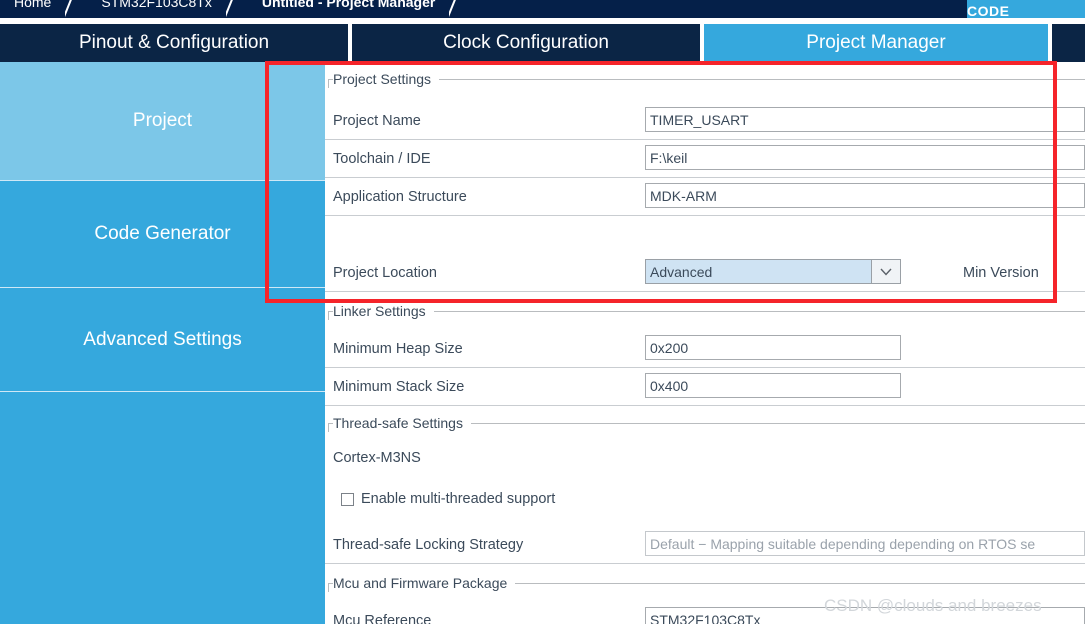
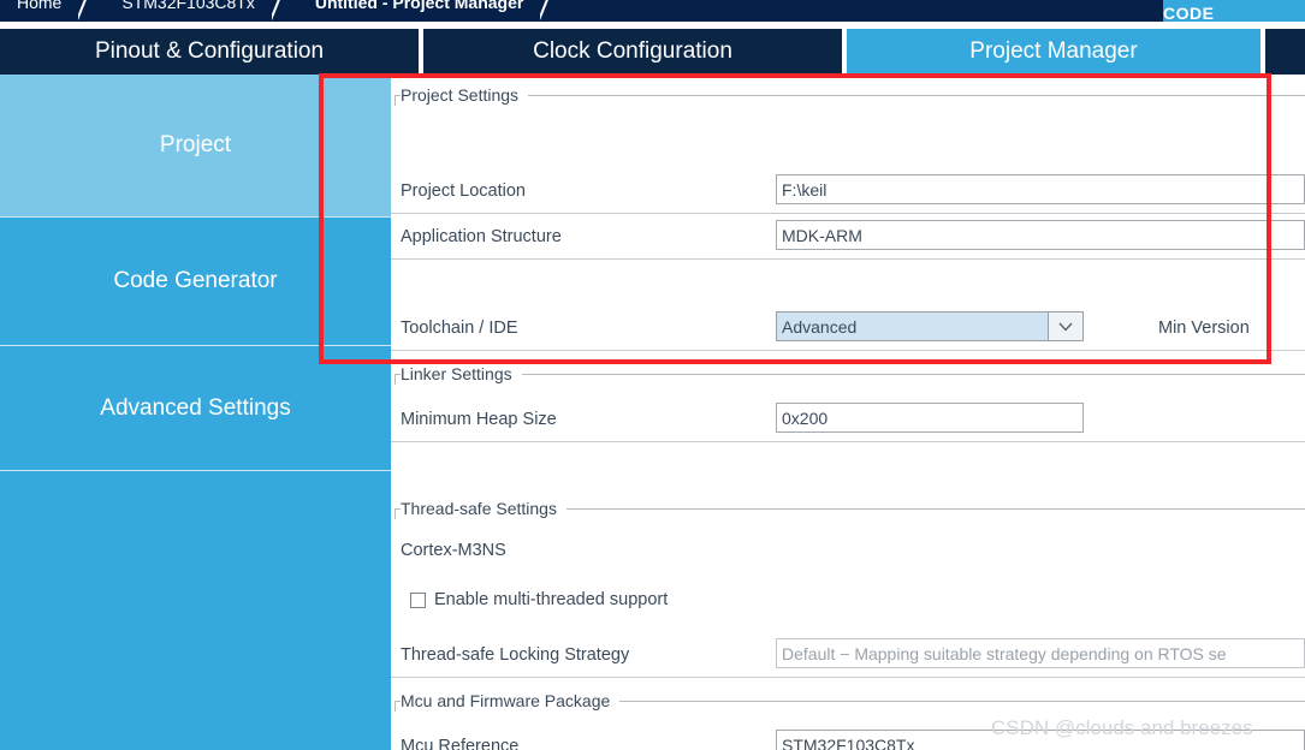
  Home
  STM32F103C8Tx
  Untitled - Project Manager
  Pinout & Configuration
  Clock Configuration
  Project Manager
  Project
  Code Generator
  Advanced Settings
  Project Settings
- Project Name
- TIMER_USART
- Toolchain / IDE
+ Project Location
  F:\keil
  Application Structure
  MDK-ARM
- Project Location
+ Toolchain / IDE
  Advanced
  Min Version
  Linker Settings
  Minimum Heap Size
  0x200
- Minimum Stack Size
- 0x400
  Thread-safe Settings
  Cortex-M3NS
  Enable multi-threaded support
  Thread-safe Locking Strategy
- Default − Mapping suitable depending depending on RTOS se
+ Default − Mapping suitable strategy depending on RTOS se
  Mcu and Firmware Package
  Mcu Reference
  STM32F103C8Tx
  CSDN @clouds and breezes
